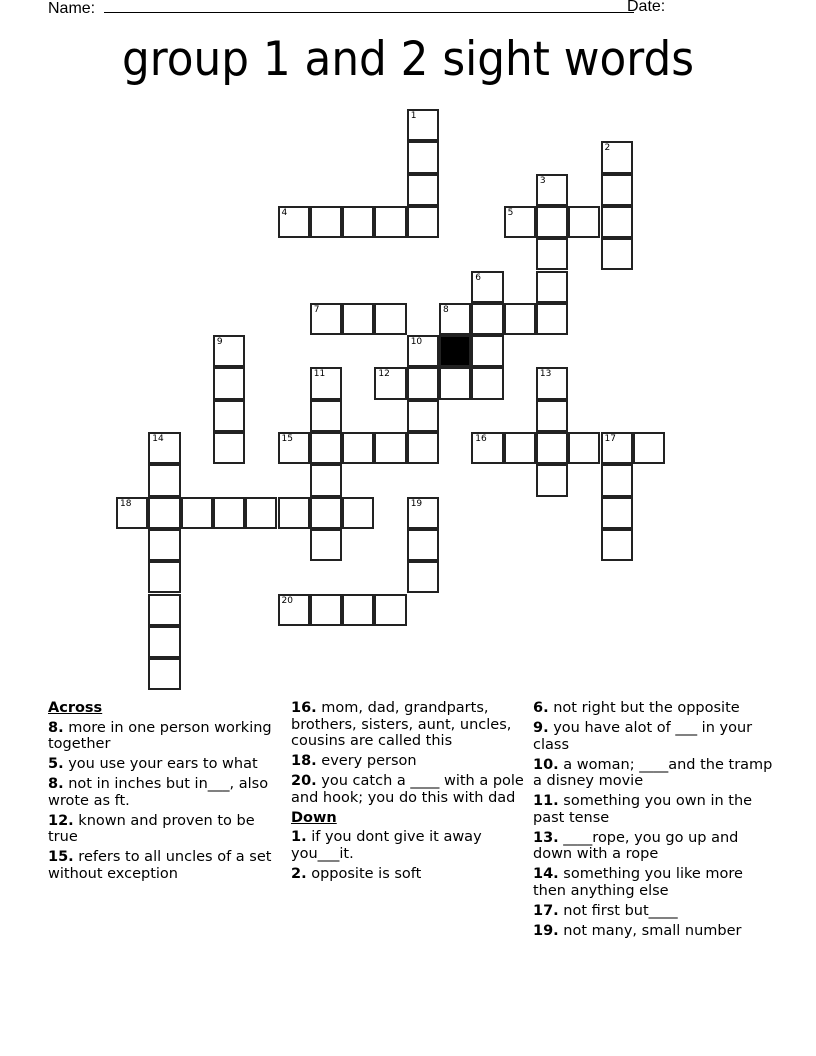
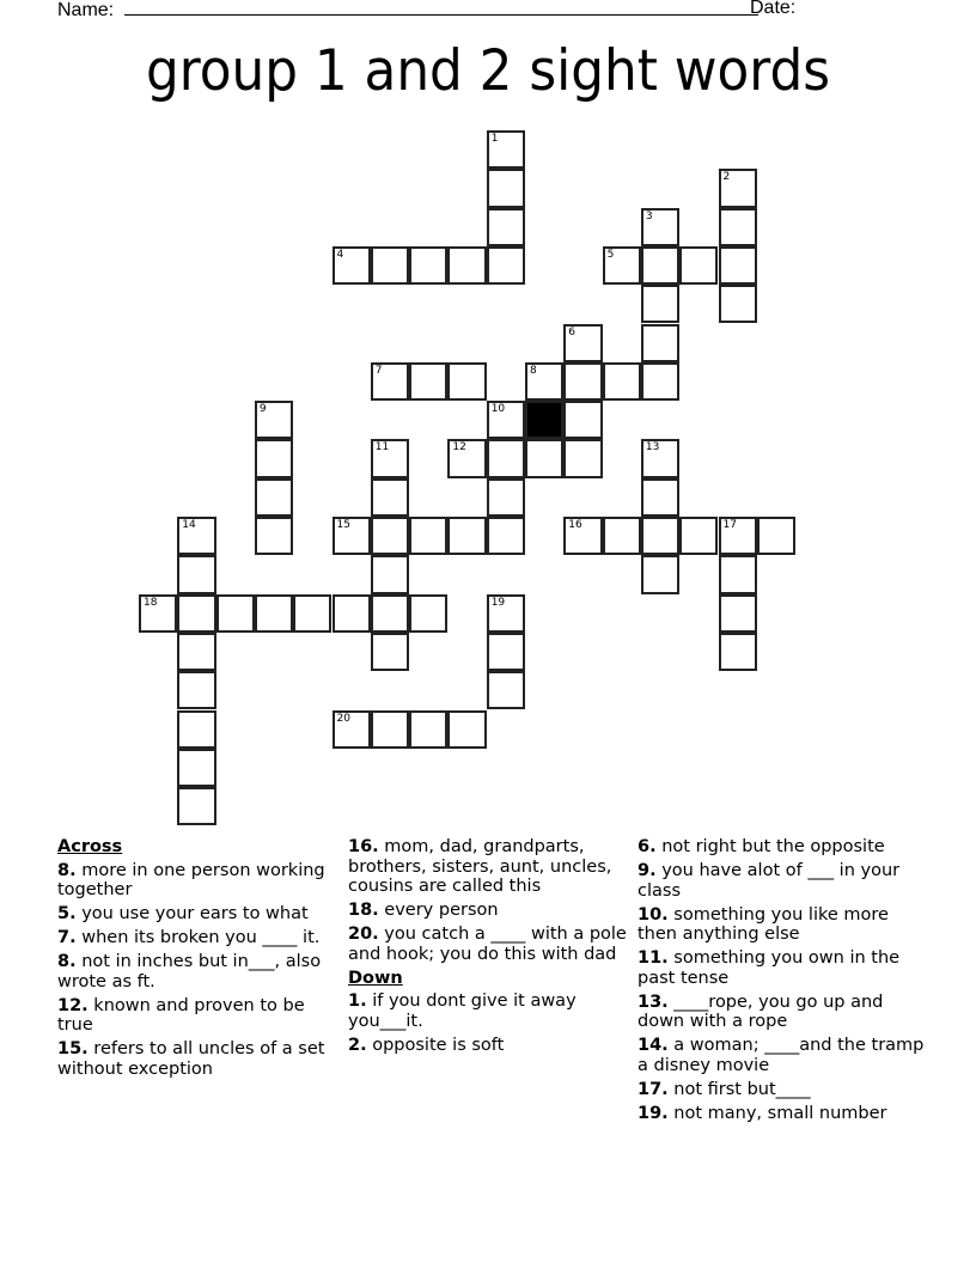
  Name:
  Date:
  group 1 and 2 sight words
  1
  2
  3
  4
  5
  6
  7
  8
  9
  10
  11
  12
  13
  14
  15
  16
  17
  18
  19
  20
  Across
  8. more in one person working together
  5. you use your ears to what
+ 7. when its broken you ____ it.
  8. not in inches but in___, also wrote as ft.
  12. known and proven to be true
  15. refers to all uncles of a set without exception
  16. mom, dad, grandparts, brothers, sisters, aunt, uncles, cousins are called this
  18. every person
  20. you catch a ____ with a pole and hook; you do this with dad
  Down
  1. if you dont give it away you___it.
  2. opposite is soft
  6. not right but the opposite
  9. you have alot of ___ in your class
- 10. a woman; ____and the tramp a disney movie
+ 10. something you like more then anything else
  11. something you own in the past tense
  13. ____rope, you go up and down with a rope
- 14. something you like more then anything else
+ 14. a woman; ____and the tramp a disney movie
  17. not first but____
  19. not many, small number
